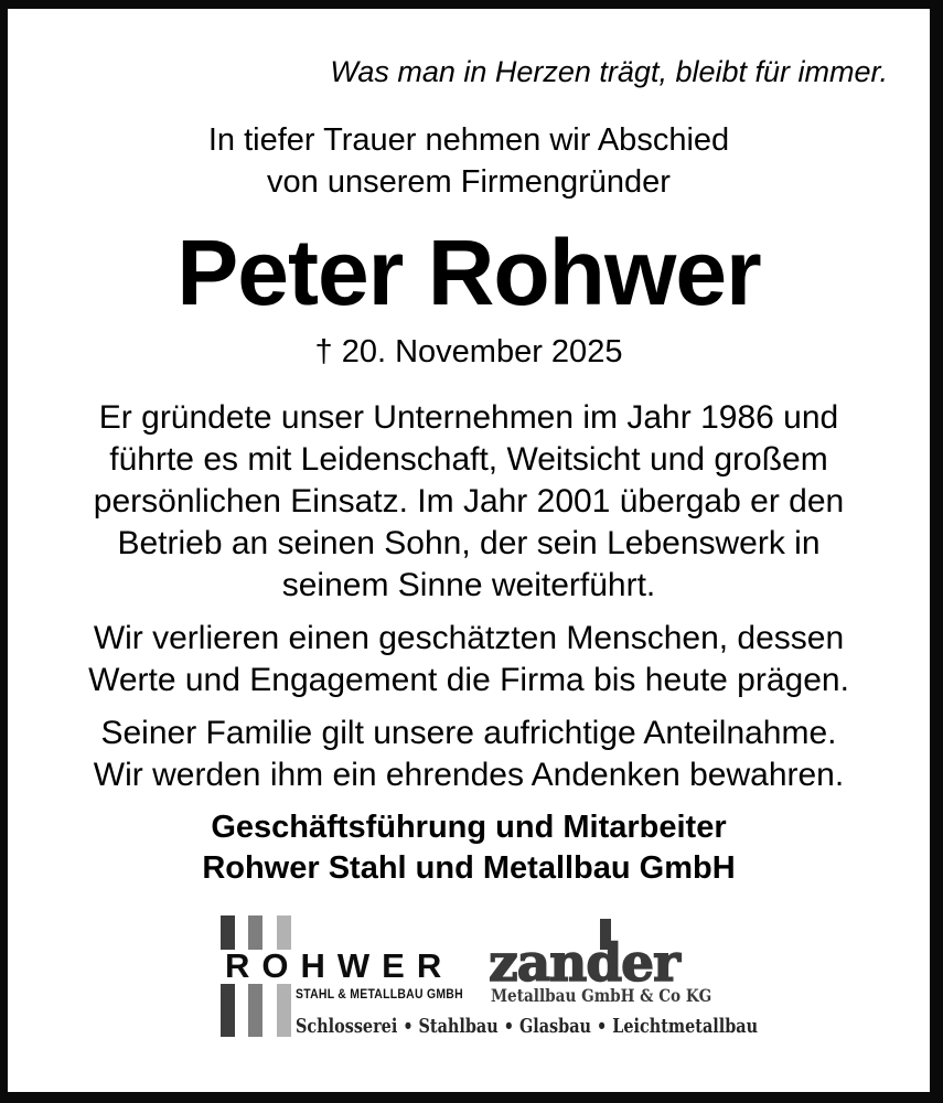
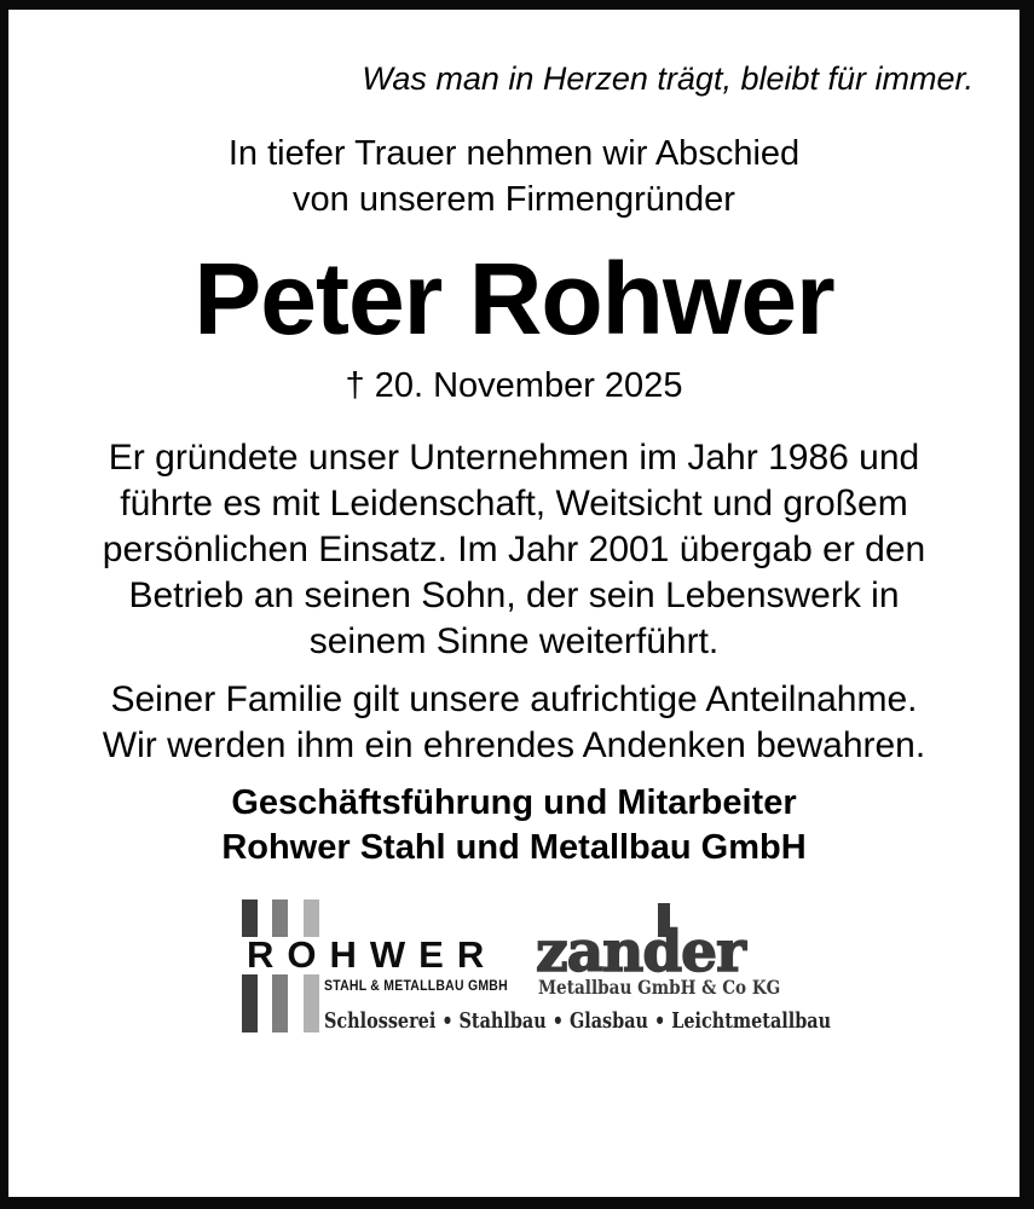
  Was man in Herzen trägt, bleibt für immer.
  In tiefer Trauer nehmen wir Abschied
  von unserem Firmengründer
  Peter Rohwer
  † 20. November 2025
  Er gründete unser Unternehmen im Jahr 1986 und
  führte es mit Leidenschaft, Weitsicht und großem
  persönlichen Einsatz. Im Jahr 2001 übergab er den
  Betrieb an seinen Sohn, der sein Lebenswerk in
  seinem Sinne weiterführt.
- Wir verlieren einen geschätzten Menschen, dessen
- Werte und Engagement die Firma bis heute prägen.
  Seiner Familie gilt unsere aufrichtige Anteilnahme.
  Wir werden ihm ein ehrendes Andenken bewahren.
  Geschäftsführung und Mitarbeiter
  Rohwer Stahl und Metallbau GmbH
  ROHWER
  STAHL & METALLBAU GMBH
  zander
  Metallbau GmbH & Co KG
  Schlosserei • Stahlbau • Glasbau • Leichtmetallbau
